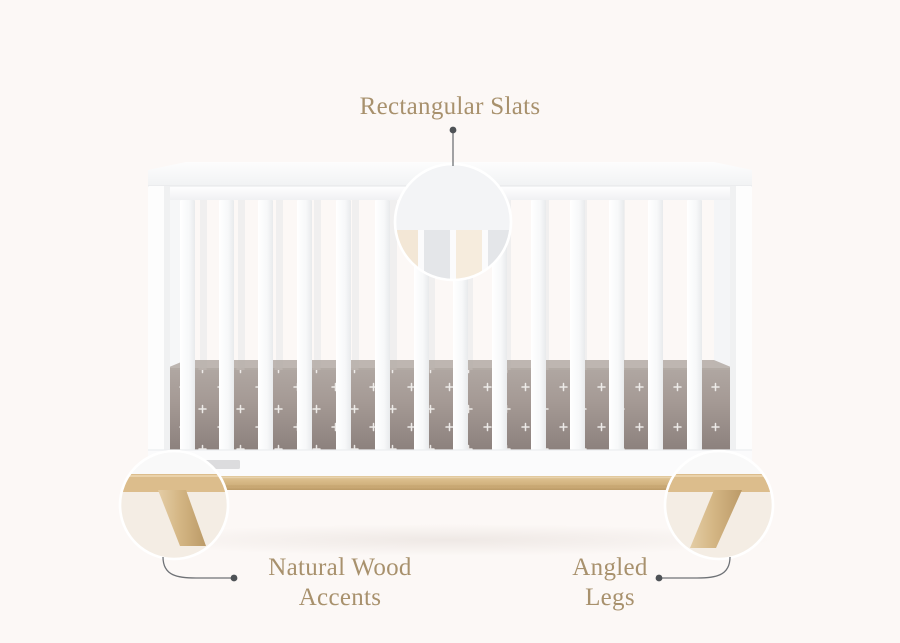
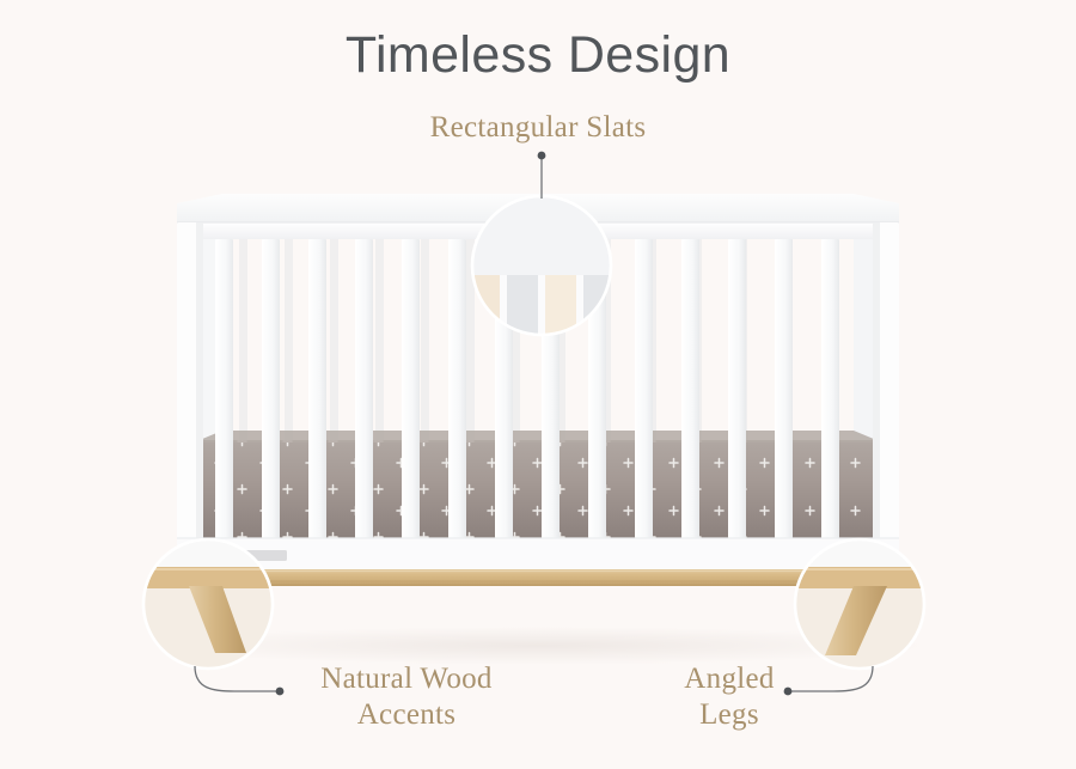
+ Timeless Design
  Rectangular Slats
  Natural Wood
  Accents
  Angled
  Legs
